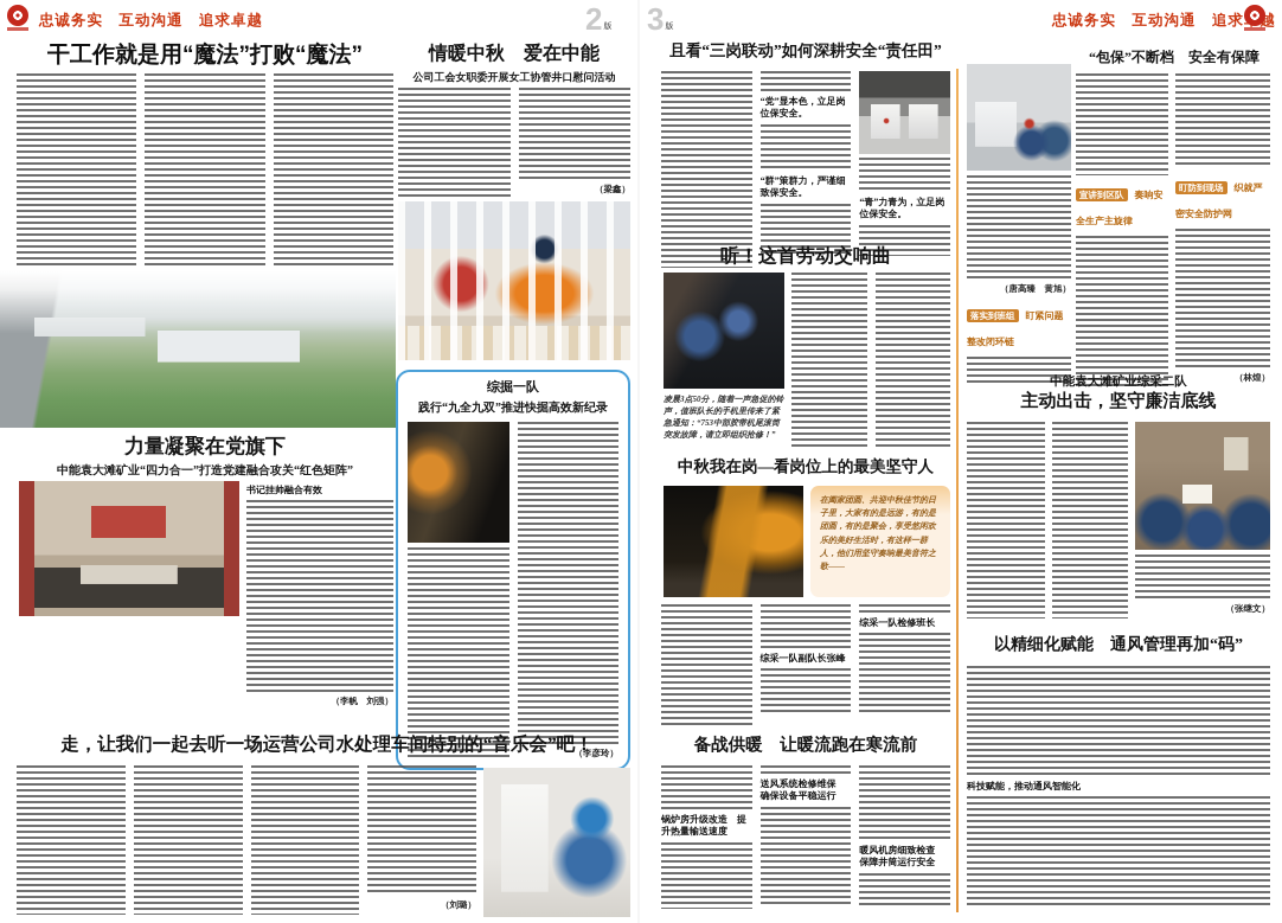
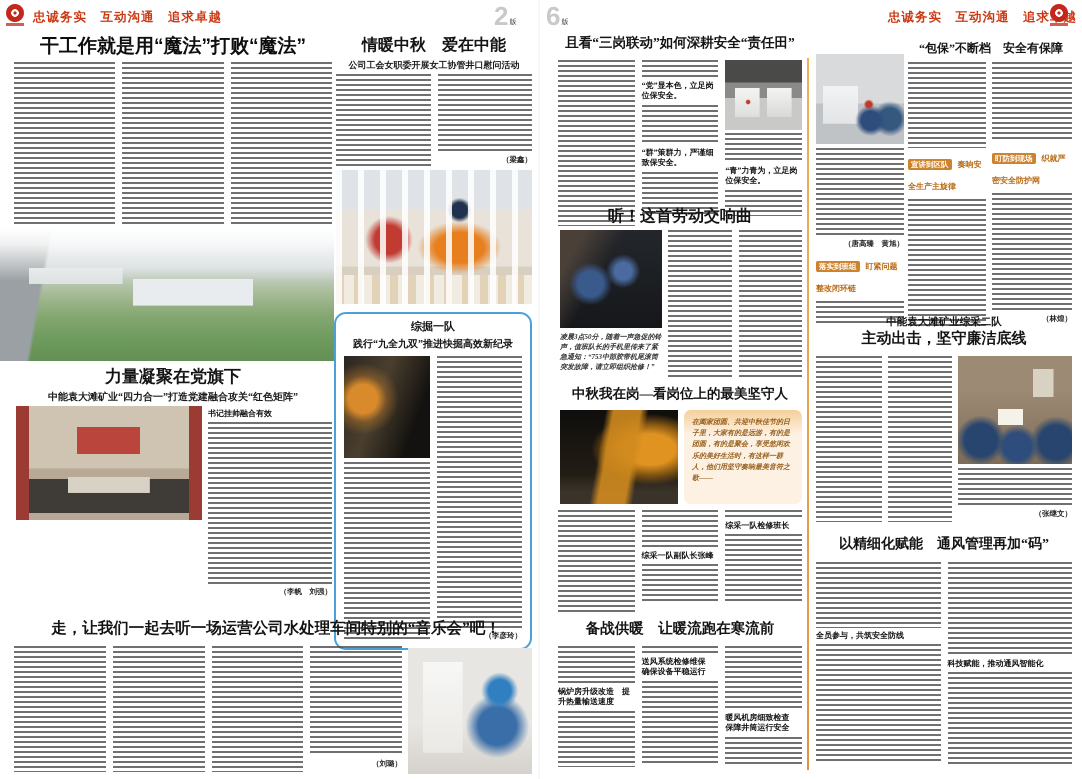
  忠诚务实 互动沟通 追求卓越
  2
  版
- 3
+ 6
  版
  忠诚务实 互动沟通 追求越
  干工作就是用“魔法”打败“魔法”
  情暖中秋 爱在中能
  公司工会女职委开展女工协管井口慰问活动
  （梁鑫）
  综掘一队
  践行“九全九双”推进快掘高效新纪录
  （李彦玲）
  力量凝聚在党旗下
  中能袁大滩矿业“四力合一”打造党建融合攻关“红色矩阵”
  书记挂帅融合有效
  （李帆 刘强）
  走，让我们一起去听一场运营公司水处理车间特别的“音乐会”吧！
  （刘璐）
  且看“三岗联动”如何深耕安全“责任田”
  “党”显本色，立足岗位保安全。
  “群”策群力，严谨细致保安全。
  “青”力青为，立足岗位保安全。
  听！这首劳动交响曲
  凌晨3点50分，随着一声急促的铃声，值班队长的手机里传来了紧急通知：“753中部胶带机尾滚筒突发故障，请立即组织抢修！”
  中秋我在岗—看岗位上的最美坚守人
  在阖家团圆、共迎中秋佳节的日子里，大家有的是远游，有的是团圆，有的是聚会，享受悠闲欢乐的美好生活时，有这样一群人，他们用坚守奏响最美音符之歌——
  综采一队副队长张峰
  综采一队检修班长
  备战供暖 让暖流跑在寒流前
  锅炉房升级改造 提升热量输送速度
  送风系统检修维保 确保设备平稳运行
  暖风机房细致检查 保障井筒运行安全
  （唐高臻 黄旭）
  落实到班组 盯紧问题整改闭环链
  “包保”不断档 安全有保障
  宣讲到区队 奏响安全生产主旋律
  盯防到现场 织就严密安全防护网
  （林煌）
  中能袁大滩矿业综采二队
  主动出击，坚守廉洁底线
  （张继文）
  以精细化赋能 通风管理再加“码”
+ 全员参与，共筑安全防线
  科技赋能，推动通风智能化
